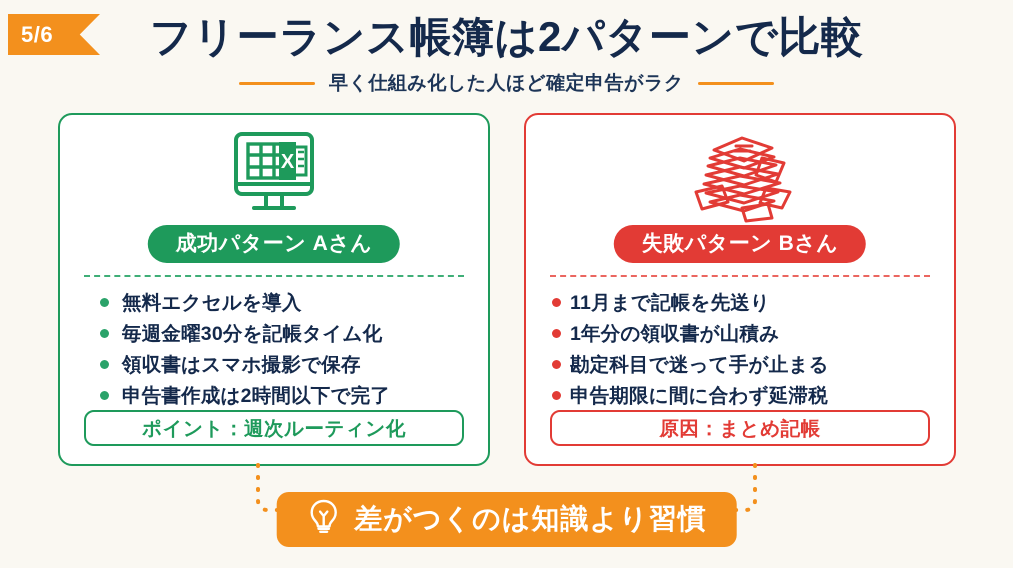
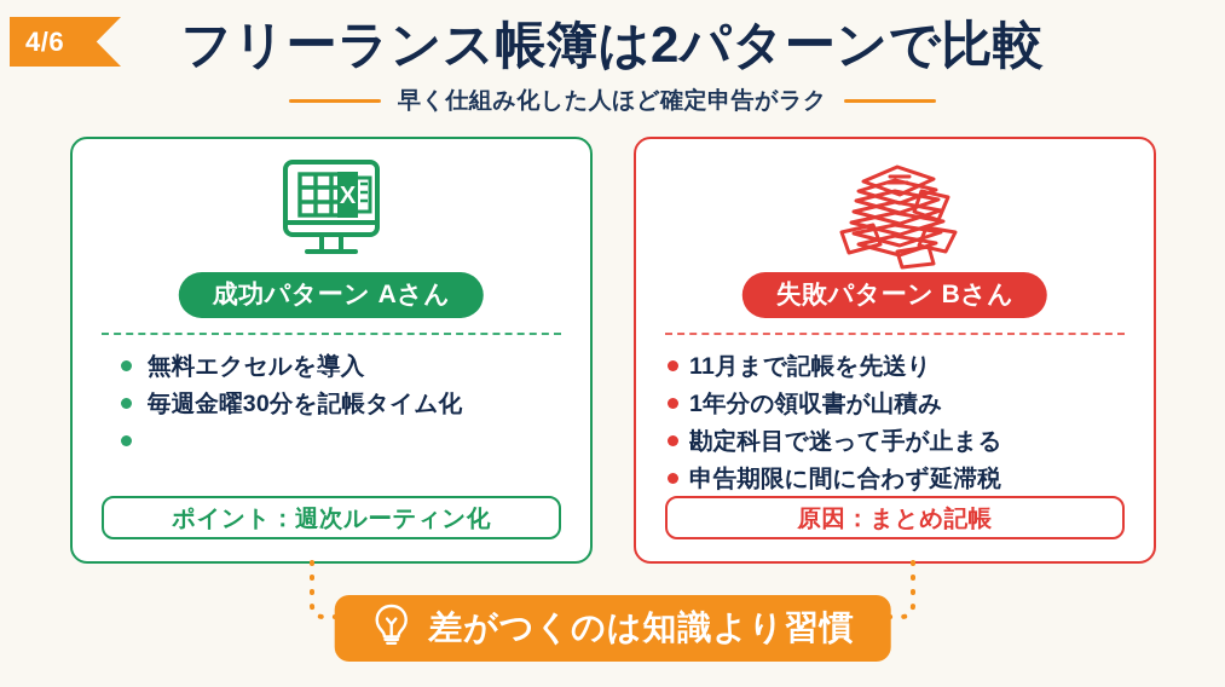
- 5/6
+ 4/6
  フリーランス帳簿は2パターンで比較
  早く仕組み化した人ほど確定申告がラク
  X
  成功パターン Aさん
  無料エクセルを導入
  毎週金曜30分を記帳タイム化
- 領収書はスマホ撮影で保存
- 申告書作成は2時間以下で完了
  ポイント：週次ルーティン化
  失敗パターン Bさん
  11月まで記帳を先送り
  1年分の領収書が山積み
  勘定科目で迷って手が止まる
  申告期限に間に合わず延滞税
  原因：まとめ記帳
  差がつくのは知識より習慣
